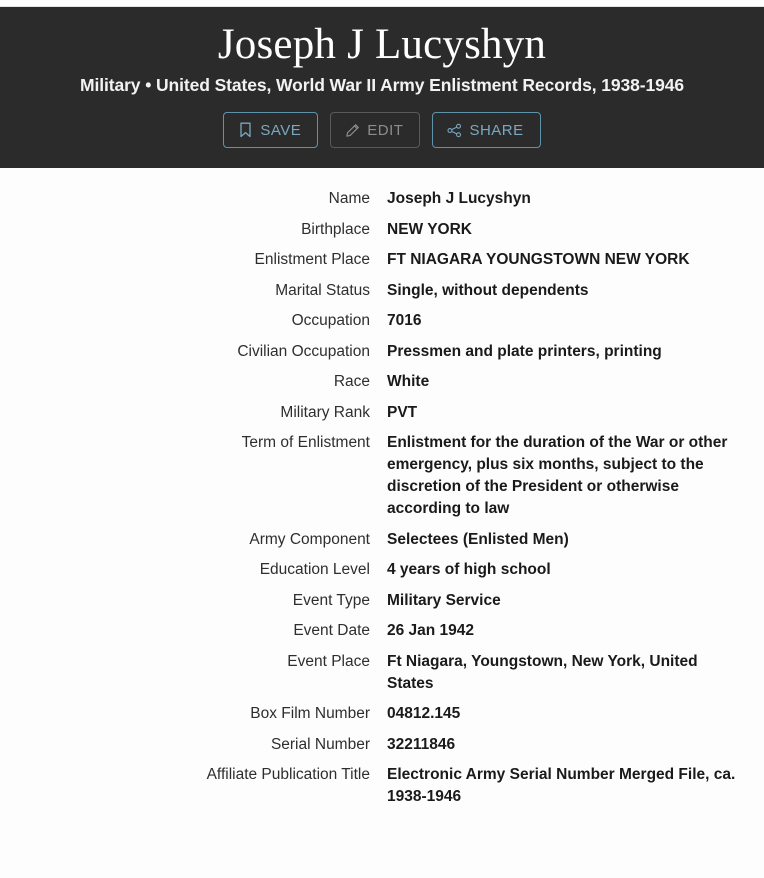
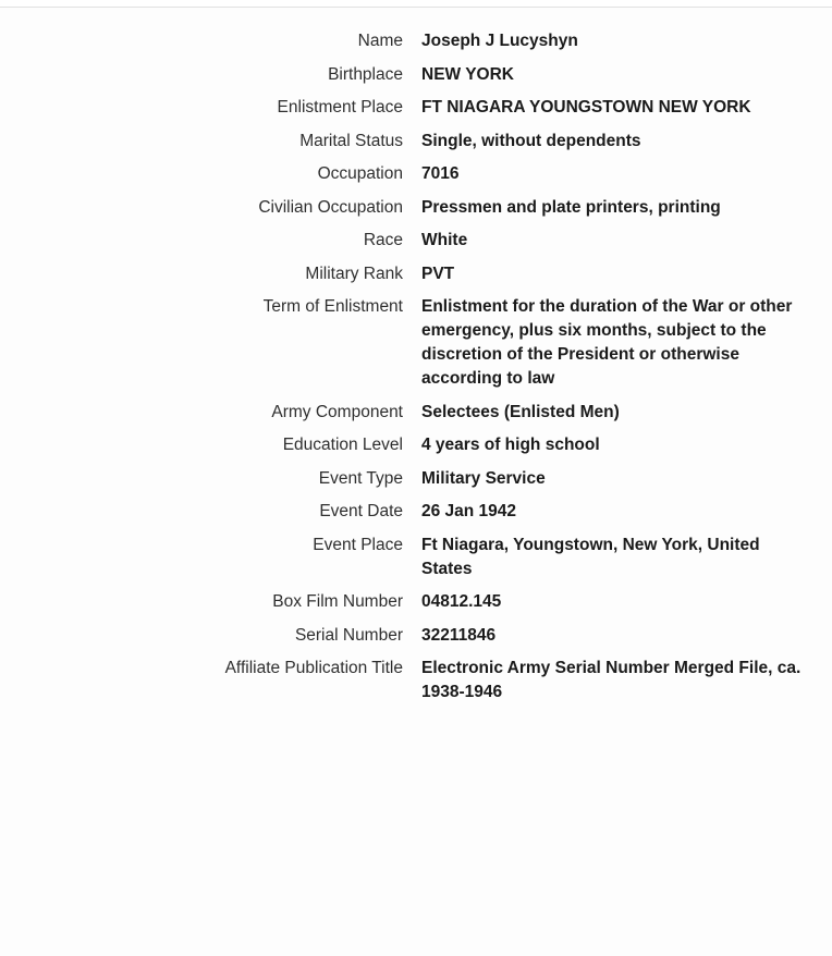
- Joseph J Lucyshyn
- Military • United States, World War II Army Enlistment Records, 1938-1946
- SAVE
- EDIT
- SHARE
  Name	Joseph J Lucyshyn
  Birthplace	NEW YORK
  Enlistment Place	FT NIAGARA YOUNGSTOWN NEW YORK
  Marital Status	Single, without dependents
  Occupation	7016
  Civilian Occupation	Pressmen and plate printers, printing
  Race	White
  Military Rank	PVT
  Term of Enlistment	Enlistment for the duration of the War or other emergency, plus six months, subject to the discretion of the President or otherwise according to law
  Army Component	Selectees (Enlisted Men)
  Education Level	4 years of high school
  Event Type	Military Service
  Event Date	26 Jan 1942
  Event Place	Ft Niagara, Youngstown, New York, United States
  Box Film Number	04812.145
  Serial Number	32211846
  Affiliate Publication Title	Electronic Army Serial Number Merged File, ca. 1938-1946
